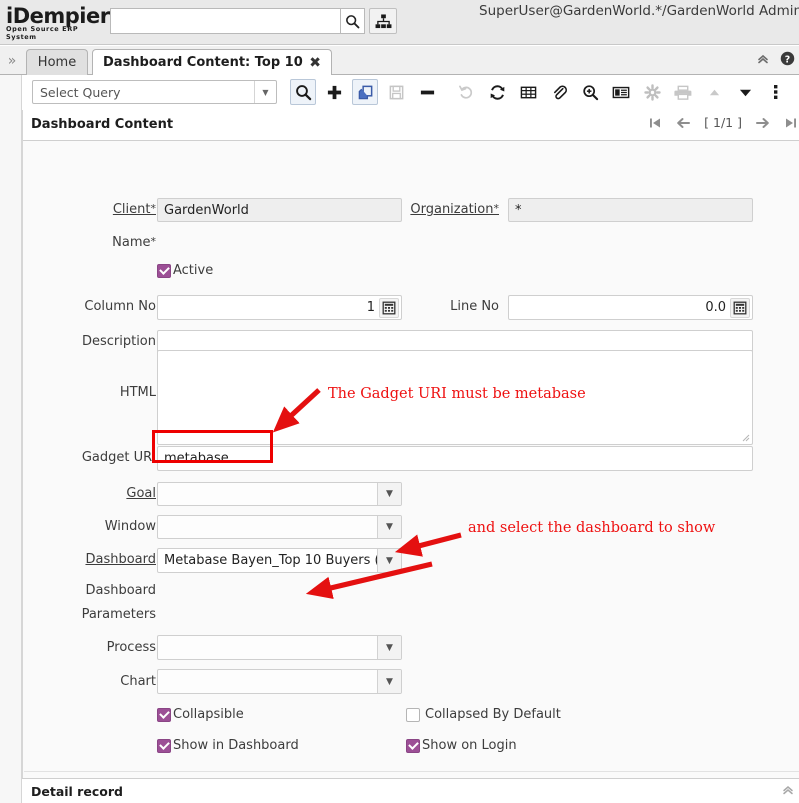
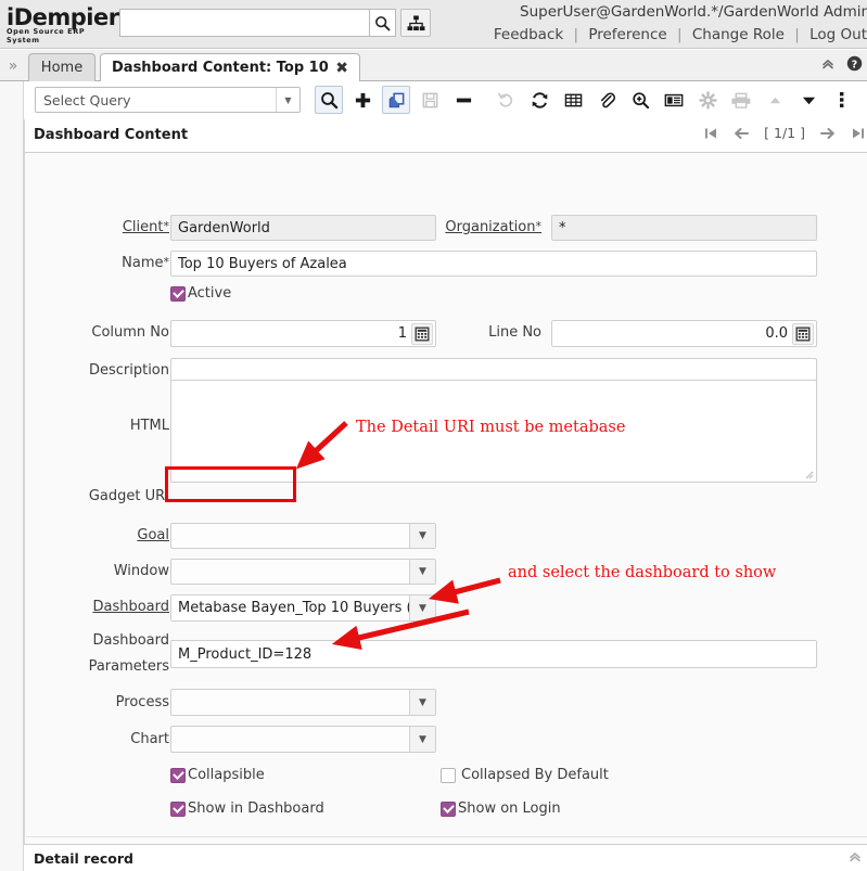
  iDempier
  Open Source ERP System
  SuperUser@GardenWorld.*/GardenWorld Admin
+ Feedback | Preference | Change Role | Log Out
  »
  Home
  Dashboard Content: Top 10
  ✖
  ?
  Select Query
  ▼
  Dashboard Content
  [ 1/1 ]
  Client*
  GardenWorld
  Organization*
  *
  Name*
+ Top 10 Buyers of Azalea
  Active
  Column No
  1
  Line No
  0.0
  Description
  HTML
  Gadget URI
- metabase
  Goal
  ▼
  Window
  ▼
  Dashboard
  Metabase Bayen_Top 10 Buyers
  ▼
  Dashboard
  Parameters
+ M_Product_ID=128
  Process
  ▼
  Chart
  ▼
  Collapsible
  Collapsed By Default
  Show in Dashboard
  Show on Login
  Detail record
- The Gadget URI must be metabase
+ The Detail URI must be metabase
  and select the dashboard to show
